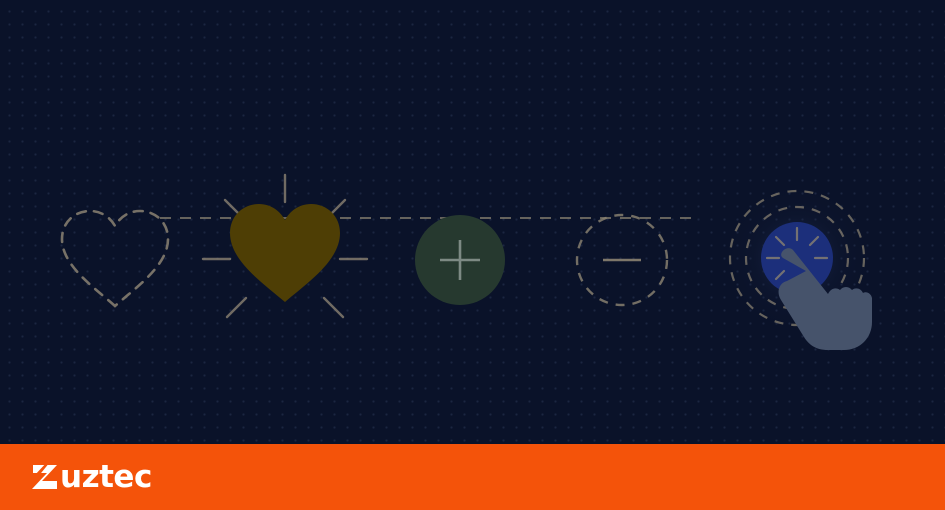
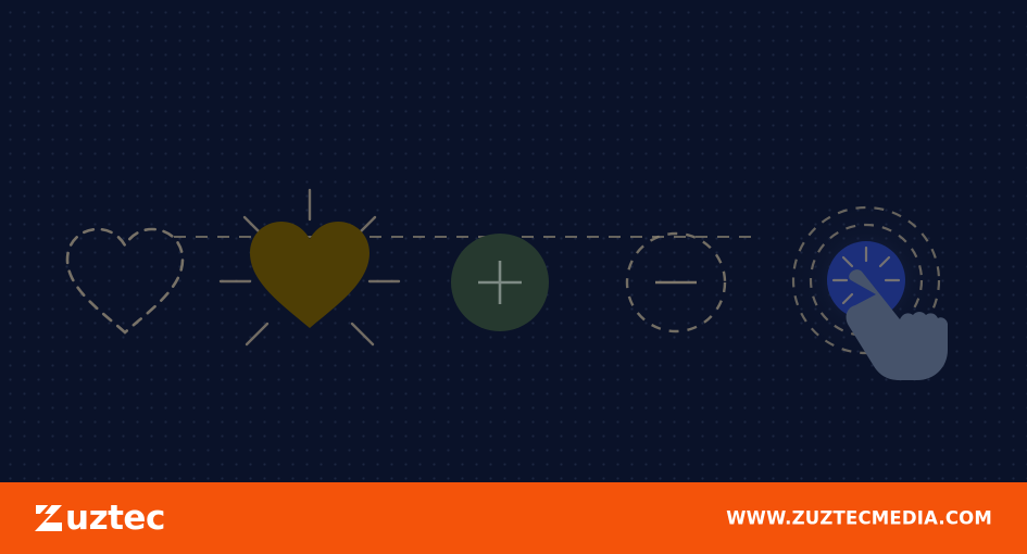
  uztec
+ WWW.ZUZTECMEDIA.COM
